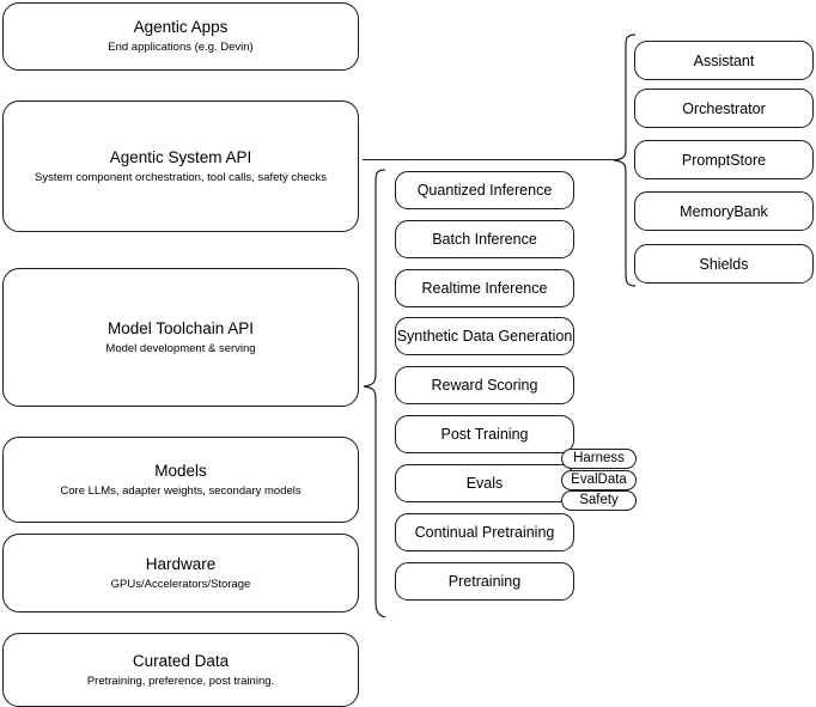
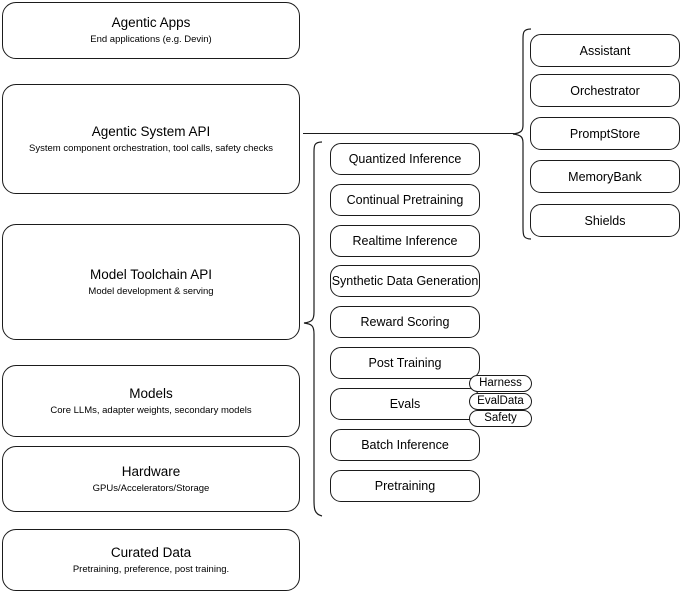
  Agentic Apps
  End applications (e.g. Devin)
  Agentic System API
  System component orchestration, tool calls, safety checks
  Model Toolchain API
  Model development & serving
  Models
  Core LLMs, adapter weights, secondary models
  Hardware
  GPUs/Accelerators/Storage
  Curated Data
  Pretraining, preference, post training.
  Quantized Inference
- Batch Inference
+ Continual Pretraining
  Realtime Inference
  Synthetic Data Generation
  Reward Scoring
  Post Training
  Evals
- Continual Pretraining
+ Batch Inference
  Pretraining
  Harness
  EvalData
  Safety
  Assistant
  Orchestrator
  PromptStore
  MemoryBank
  Shields
